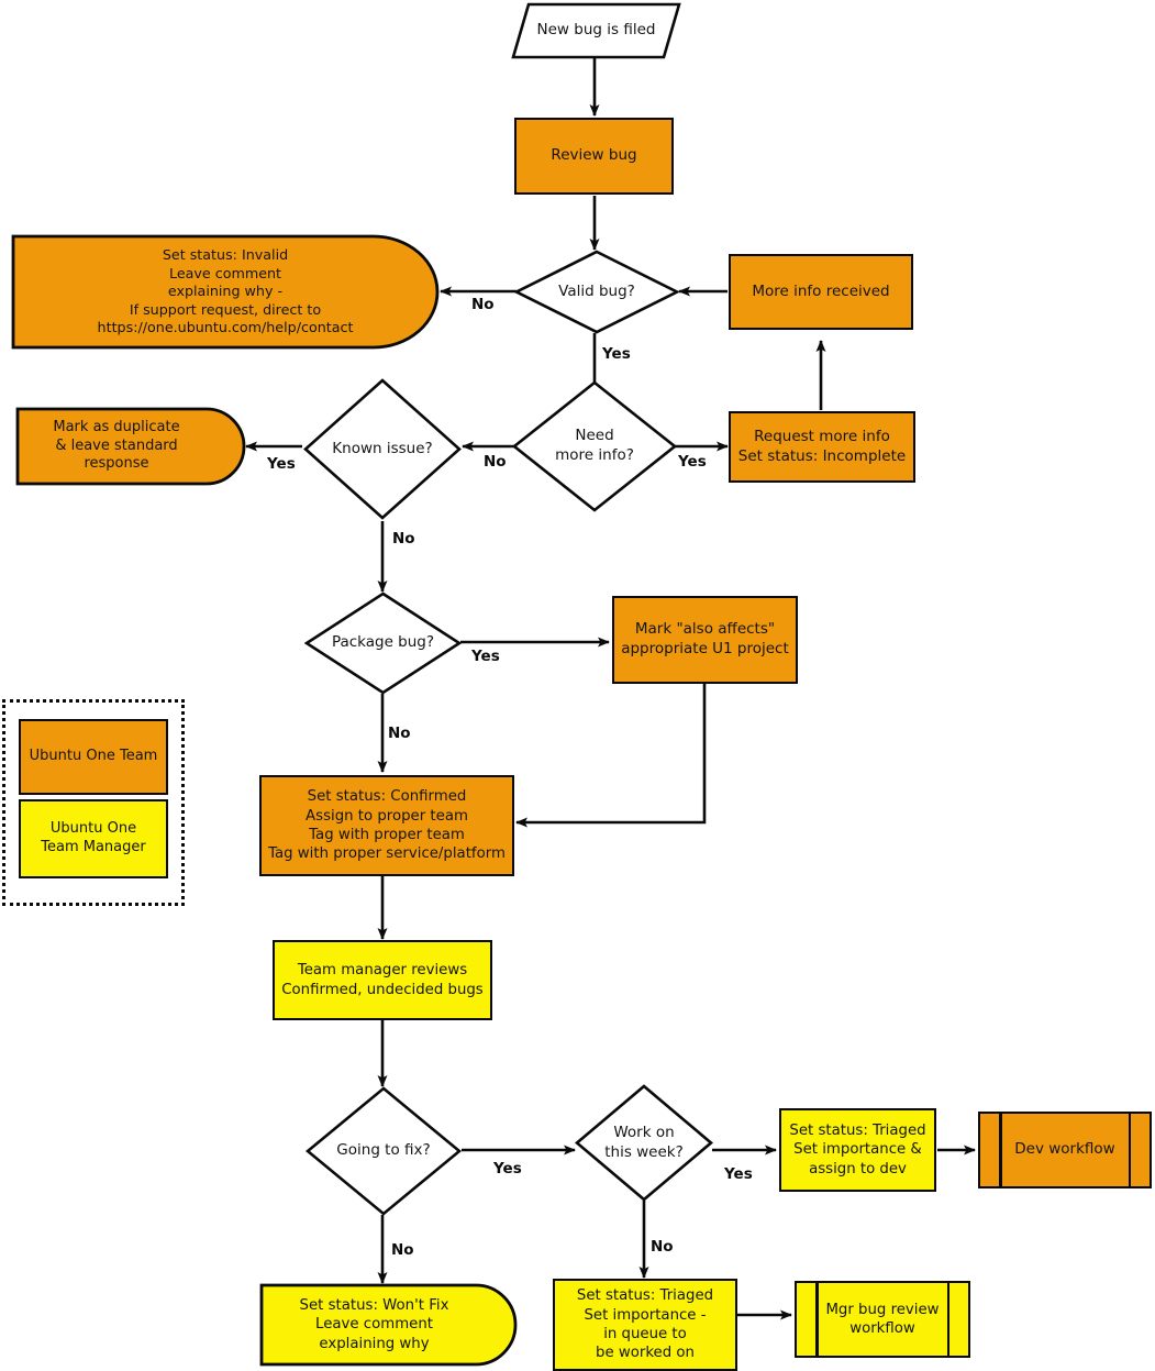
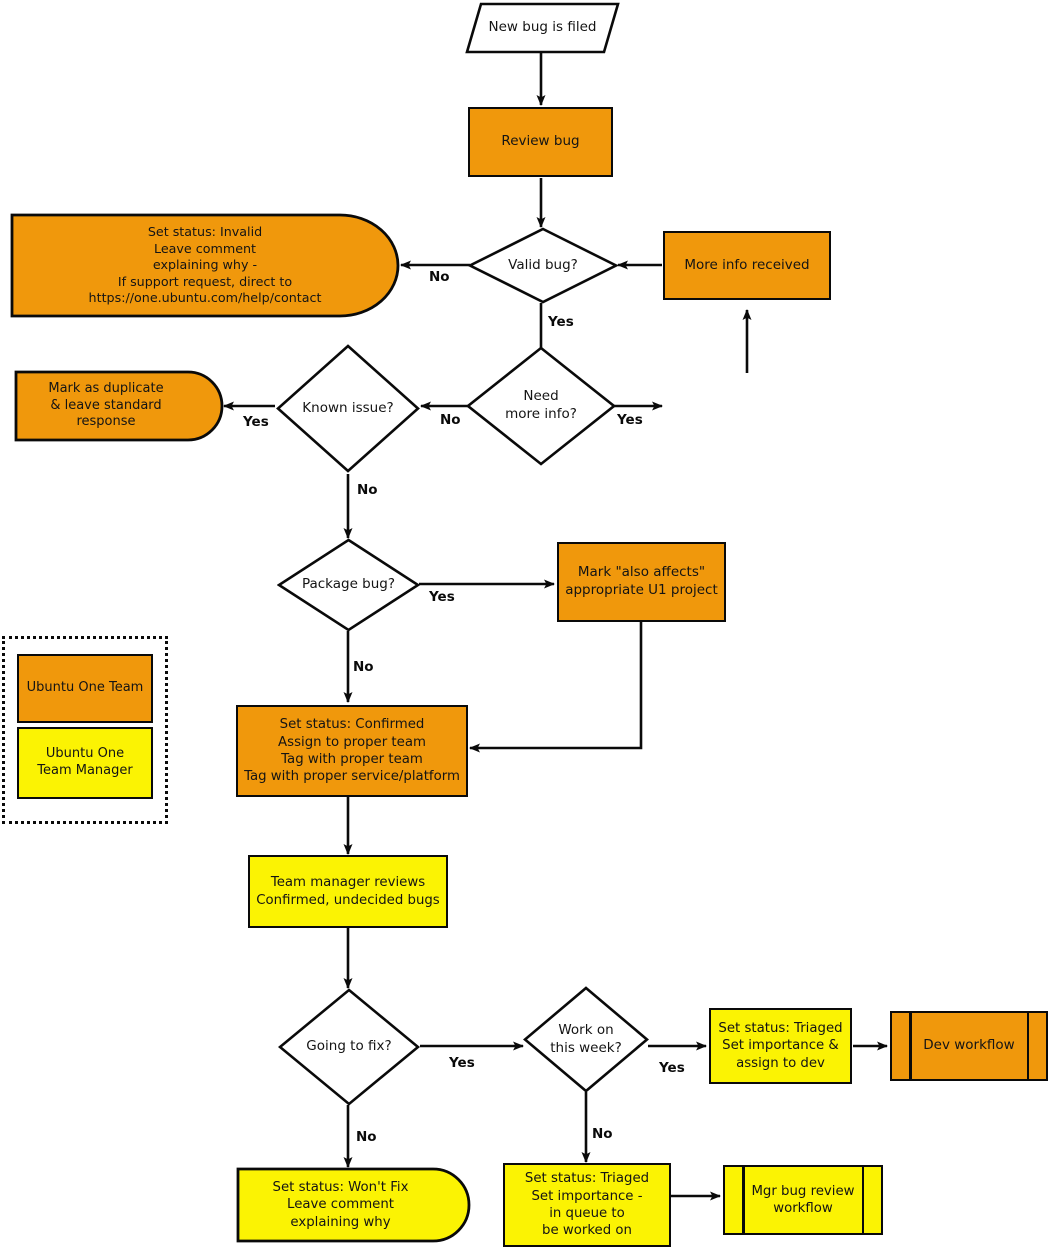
  New bug is filed
  Review bug
  Valid bug?
  Set status: Invalid
  Leave comment
  explaining why -
  If support request, direct to
  https://one.ubuntu.com/help/contact
  More info received
  Need
  more info?
- Request more info
- Set status: Incomplete
  Known issue?
  Mark as duplicate
  & leave standard
  response
  Package bug?
  Mark "also affects"
  appropriate U1 project
  Set status: Confirmed
  Assign to proper team
  Tag with proper team
  Tag with proper service/platform
  Team manager reviews
  Confirmed, undecided bugs
  Going to fix?
  Work on
  this week?
  Set status: Triaged
  Set importance &
  assign to dev
  Dev workflow
  Set status: Won't Fix
  Leave comment
  explaining why
  Set status: Triaged
  Set importance -
  in queue to
  be worked on
  Mgr bug review
  workflow
  No
  Yes
  No
  Yes
  Yes
  No
  Yes
  No
  Yes
  No
  Yes
  No
  Ubuntu One Team
  Ubuntu One
  Team Manager
